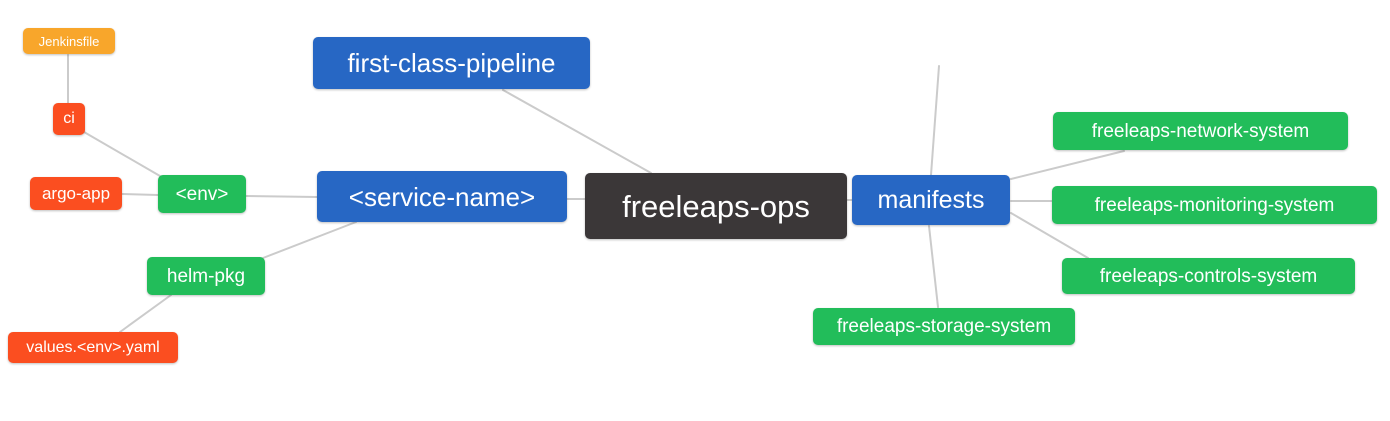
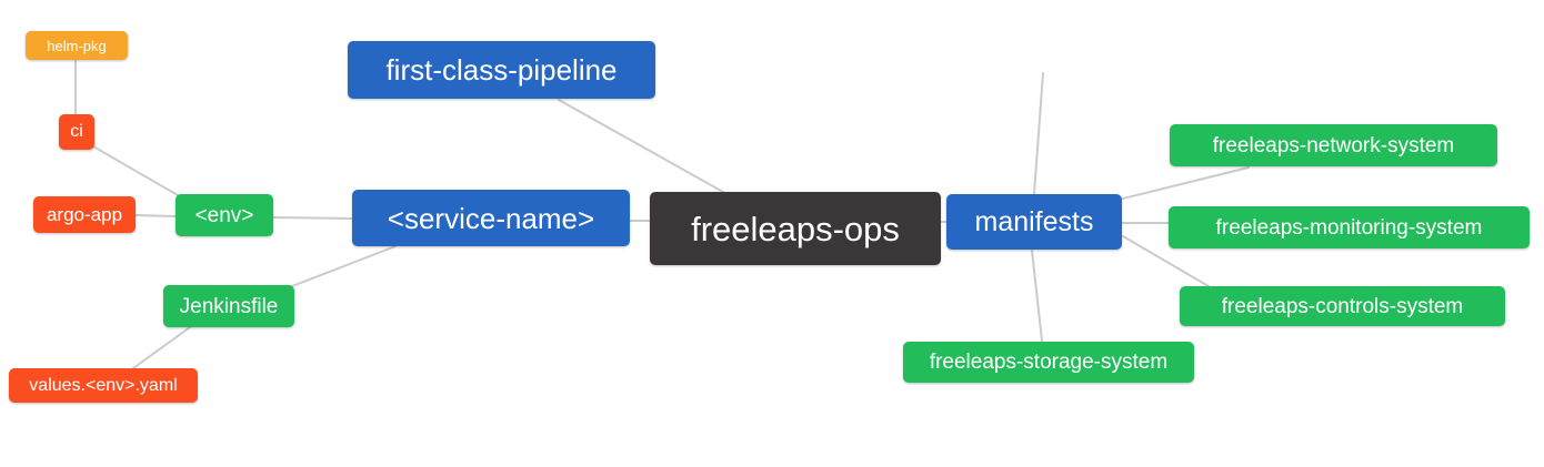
- Jenkinsfile
+ helm-pkg
  ci
  argo-app
  <env>
- helm-pkg
+ Jenkinsfile
  values.<env>.yaml
  first-class-pipeline
  <service-name>
  freeleaps-ops
  manifests
  freeleaps-network-system
  freeleaps-monitoring-system
  freeleaps-controls-system
  freeleaps-storage-system
